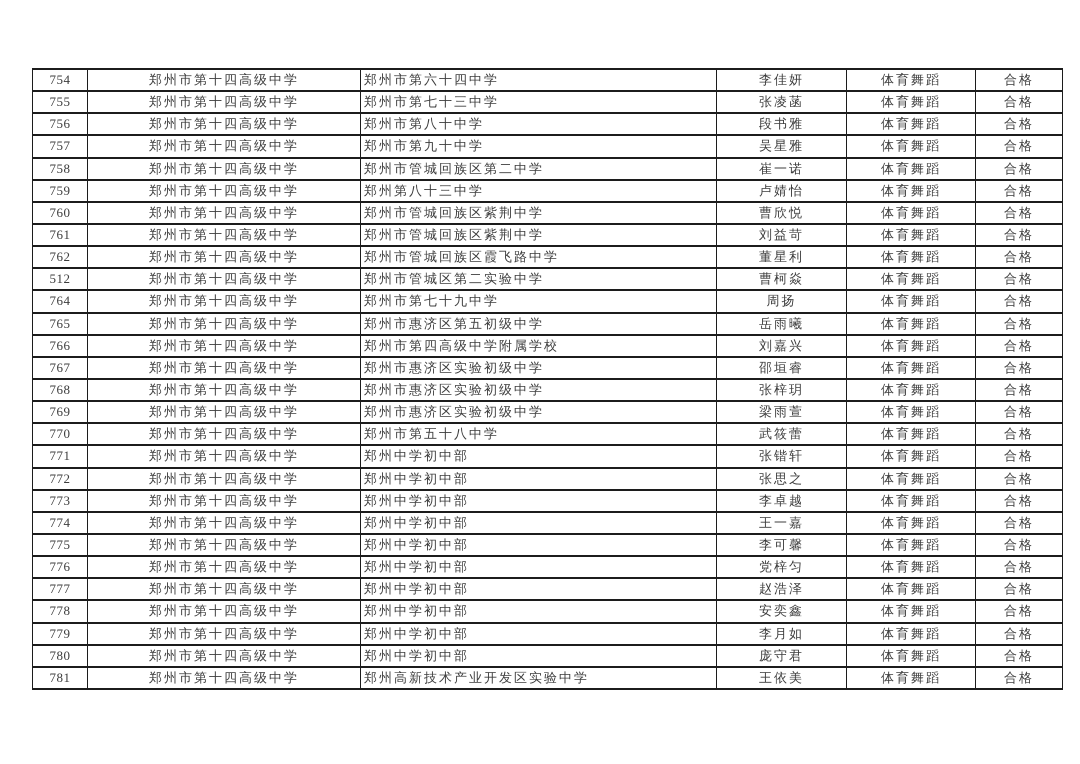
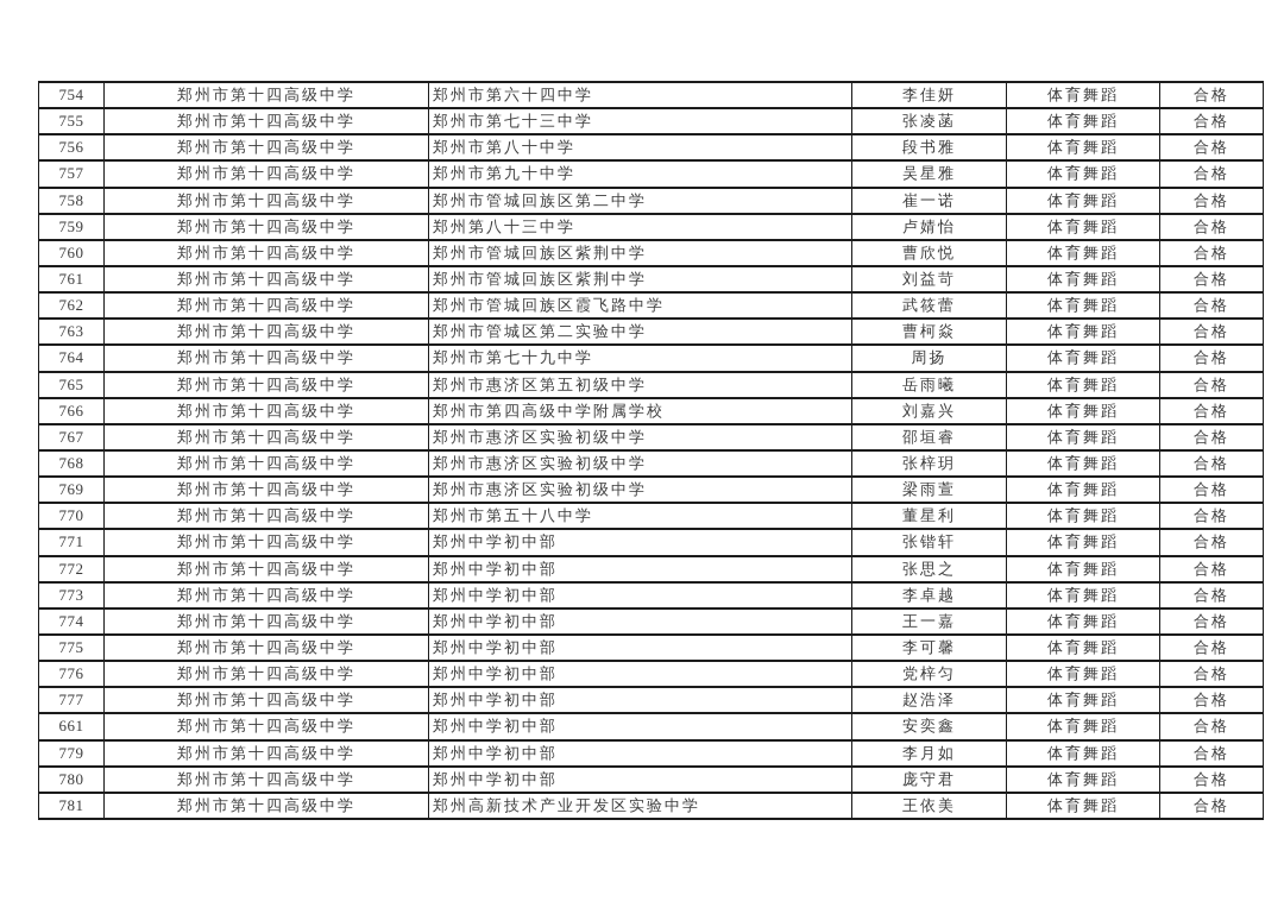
  754	郑州市第十四高级中学	郑州市第六十四中学	李佳妍	体育舞蹈	合格
  755	郑州市第十四高级中学	郑州市第七十三中学	张凌菡	体育舞蹈	合格
  756	郑州市第十四高级中学	郑州市第八十中学	段书雅	体育舞蹈	合格
  757	郑州市第十四高级中学	郑州市第九十中学	吴星雅	体育舞蹈	合格
  758	郑州市第十四高级中学	郑州市管城回族区第二中学	崔一诺	体育舞蹈	合格
  759	郑州市第十四高级中学	郑州第八十三中学	卢婧怡	体育舞蹈	合格
  760	郑州市第十四高级中学	郑州市管城回族区紫荆中学	曹欣悦	体育舞蹈	合格
  761	郑州市第十四高级中学	郑州市管城回族区紫荆中学	刘益苛	体育舞蹈	合格
- 762	郑州市第十四高级中学	郑州市管城回族区霞飞路中学	董星利	体育舞蹈	合格
+ 762	郑州市第十四高级中学	郑州市管城回族区霞飞路中学	武筱蕾	体育舞蹈	合格
- 512	郑州市第十四高级中学	郑州市管城区第二实验中学	曹柯焱	体育舞蹈	合格
+ 763	郑州市第十四高级中学	郑州市管城区第二实验中学	曹柯焱	体育舞蹈	合格
  764	郑州市第十四高级中学	郑州市第七十九中学	周扬	体育舞蹈	合格
  765	郑州市第十四高级中学	郑州市惠济区第五初级中学	岳雨曦	体育舞蹈	合格
  766	郑州市第十四高级中学	郑州市第四高级中学附属学校	刘嘉兴	体育舞蹈	合格
  767	郑州市第十四高级中学	郑州市惠济区实验初级中学	邵垣睿	体育舞蹈	合格
  768	郑州市第十四高级中学	郑州市惠济区实验初级中学	张梓玥	体育舞蹈	合格
  769	郑州市第十四高级中学	郑州市惠济区实验初级中学	梁雨萱	体育舞蹈	合格
- 770	郑州市第十四高级中学	郑州市第五十八中学	武筱蕾	体育舞蹈	合格
+ 770	郑州市第十四高级中学	郑州市第五十八中学	董星利	体育舞蹈	合格
  771	郑州市第十四高级中学	郑州中学初中部	张锴轩	体育舞蹈	合格
  772	郑州市第十四高级中学	郑州中学初中部	张思之	体育舞蹈	合格
  773	郑州市第十四高级中学	郑州中学初中部	李卓越	体育舞蹈	合格
  774	郑州市第十四高级中学	郑州中学初中部	王一嘉	体育舞蹈	合格
  775	郑州市第十四高级中学	郑州中学初中部	李可馨	体育舞蹈	合格
  776	郑州市第十四高级中学	郑州中学初中部	党梓匀	体育舞蹈	合格
  777	郑州市第十四高级中学	郑州中学初中部	赵浩泽	体育舞蹈	合格
- 778	郑州市第十四高级中学	郑州中学初中部	安奕鑫	体育舞蹈	合格
+ 661	郑州市第十四高级中学	郑州中学初中部	安奕鑫	体育舞蹈	合格
  779	郑州市第十四高级中学	郑州中学初中部	李月如	体育舞蹈	合格
  780	郑州市第十四高级中学	郑州中学初中部	庞守君	体育舞蹈	合格
  781	郑州市第十四高级中学	郑州高新技术产业开发区实验中学	王依美	体育舞蹈	合格
